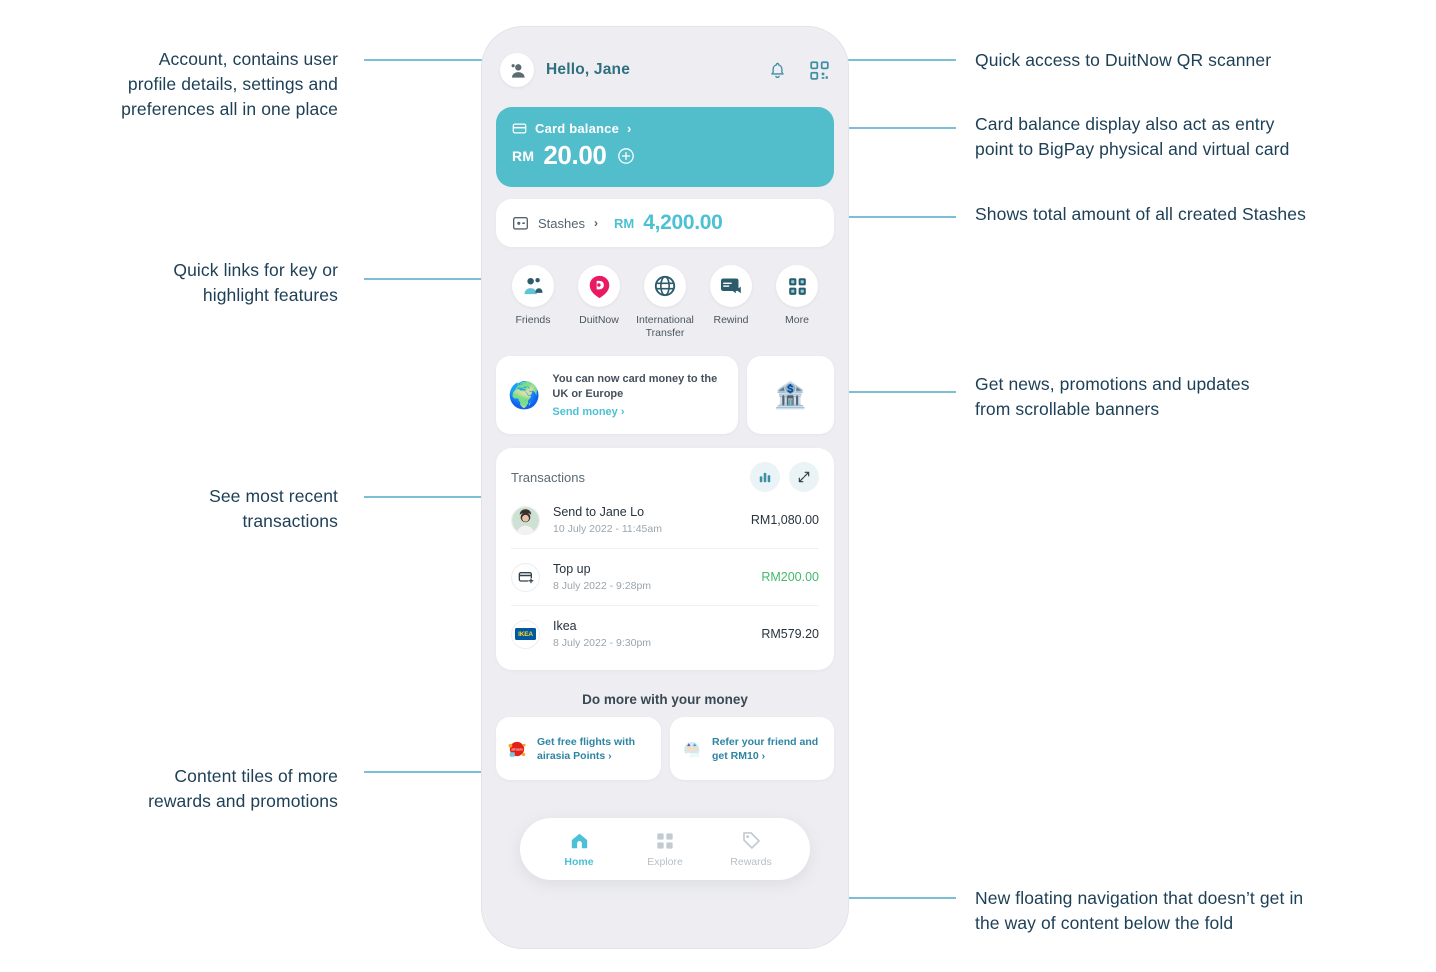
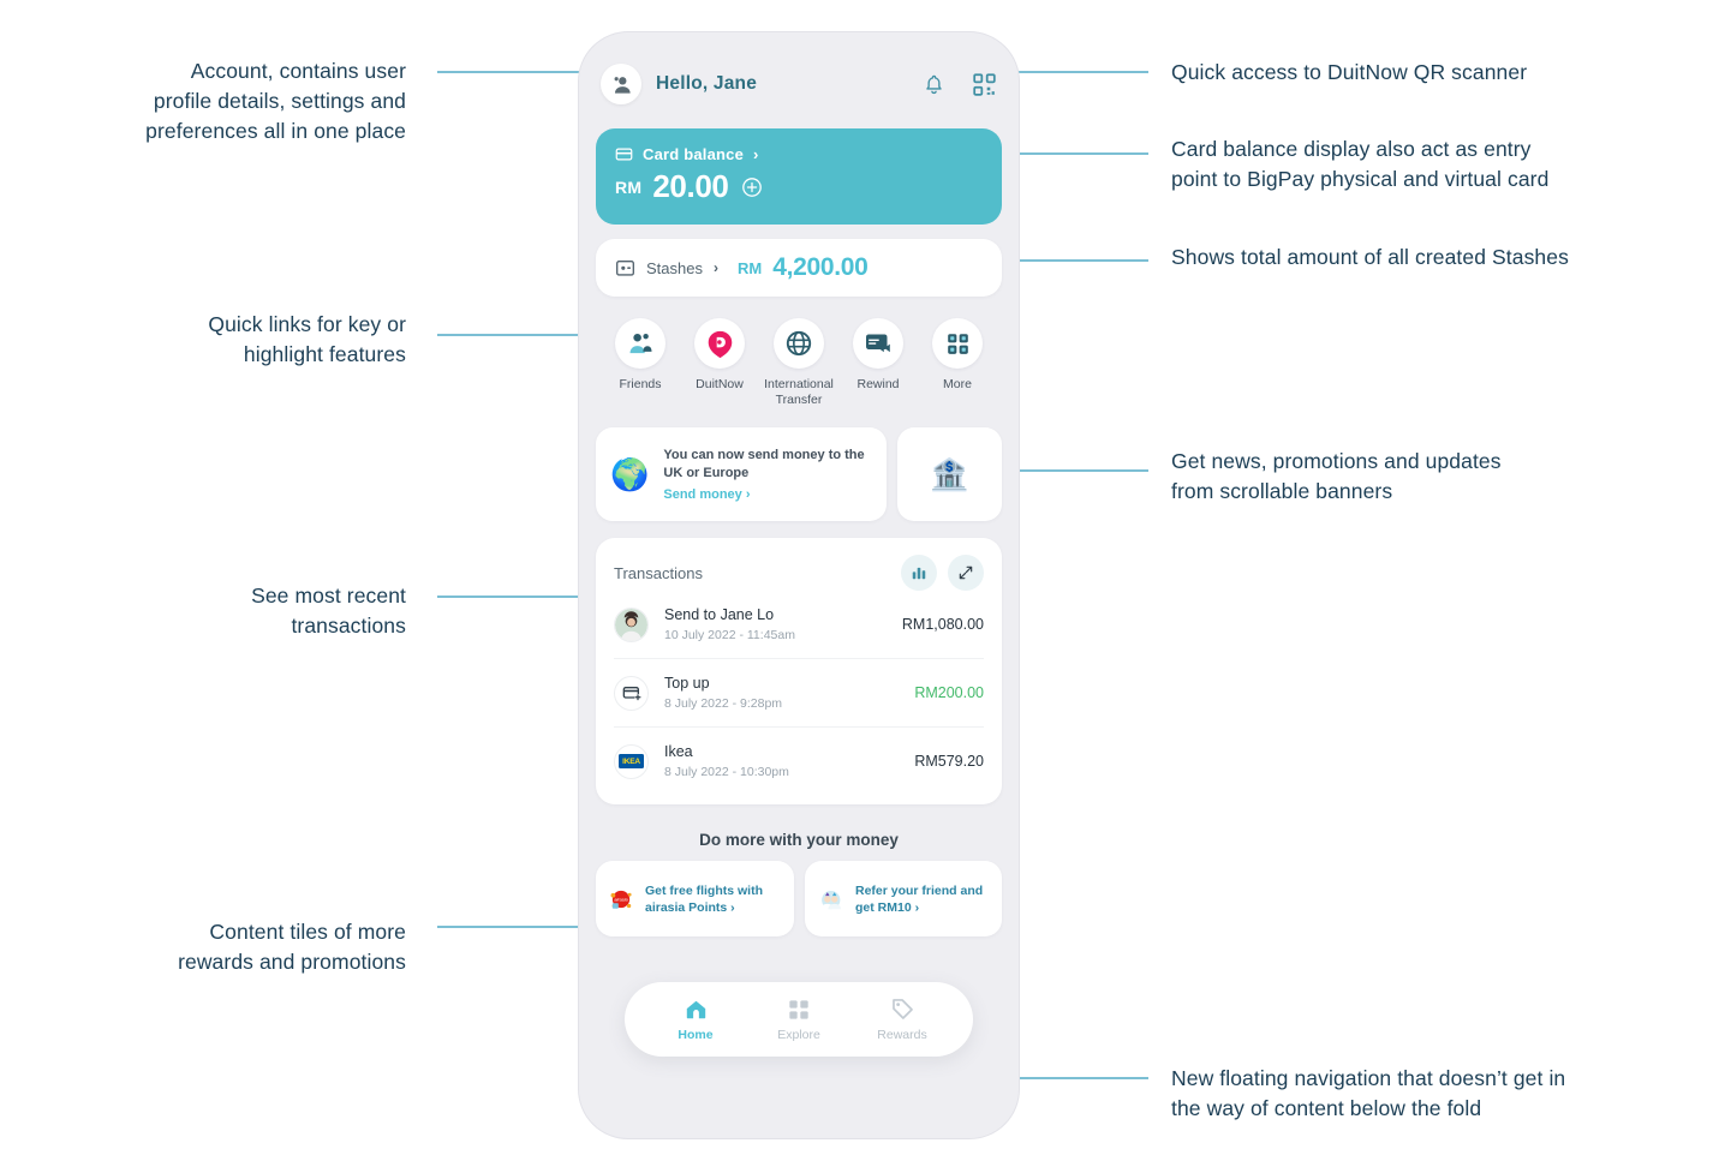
  Account, contains user
  profile details, settings and
  preferences all in one place
  Quick links for key or
  highlight features
  See most recent
  transactions
  Content tiles of more
  rewards and promotions
  Quick access to DuitNow QR scanner
  Card balance display also act as entry
  point to BigPay physical and virtual card
  Shows total amount of all created Stashes
  Get news, promotions and updates
  from scrollable banners
  New floating navigation that doesn’t get in
  the way of content below the fold
  Hello, Jane
  Card balance
  ›
  RM
  20.00
  Stashes
  ›
  RM
  4,200.00
  Friends
  DuitNow
  International Transfer
  Rewind
  More
  🌍
- You can now card money to the UK or Europe
+ You can now send money to the UK or Europe
  Send money ›
  🏦
  Transactions
  Send to Jane Lo
  10 July 2022 - 11:45am
  RM1,080.00
  Top up
  8 July 2022 - 9:28pm
  RM200.00
  Ikea
- 8 July 2022 - 9:30pm
+ 8 July 2022 - 10:30pm
  RM579.20
  Do more with your money
  Get free flights with airasia Points ›
  Refer your friend and get RM10 ›
  Home
  Explore
  Rewards
